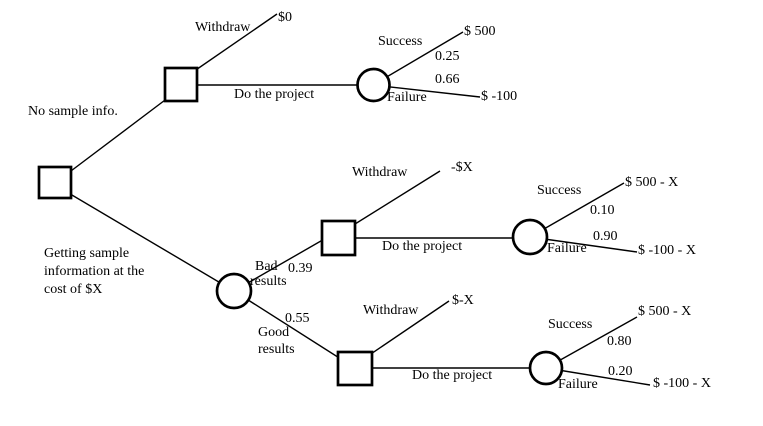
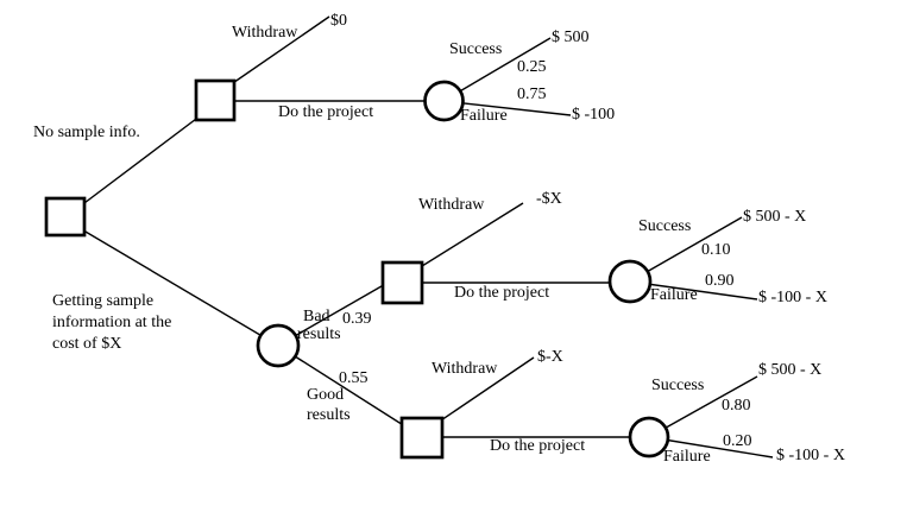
  No sample info.
  Getting sample
  information at the
  cost of $X
  Withdraw
  $0
  Do the project
  Success
  0.25
  $ 500
- 0.66
+ 0.75
  Failure
  $ -100
  Bad
  results
  0.39
  Withdraw
  -$X
  Do the project
  Success
  0.10
  $ 500 - X
  0.90
  Failure
  $ -100 - X
  0.55
  Good
  results
  Withdraw
  $-X
  Do the project
  Success
  0.80
  $ 500 - X
  0.20
  Failure
  $ -100 - X
